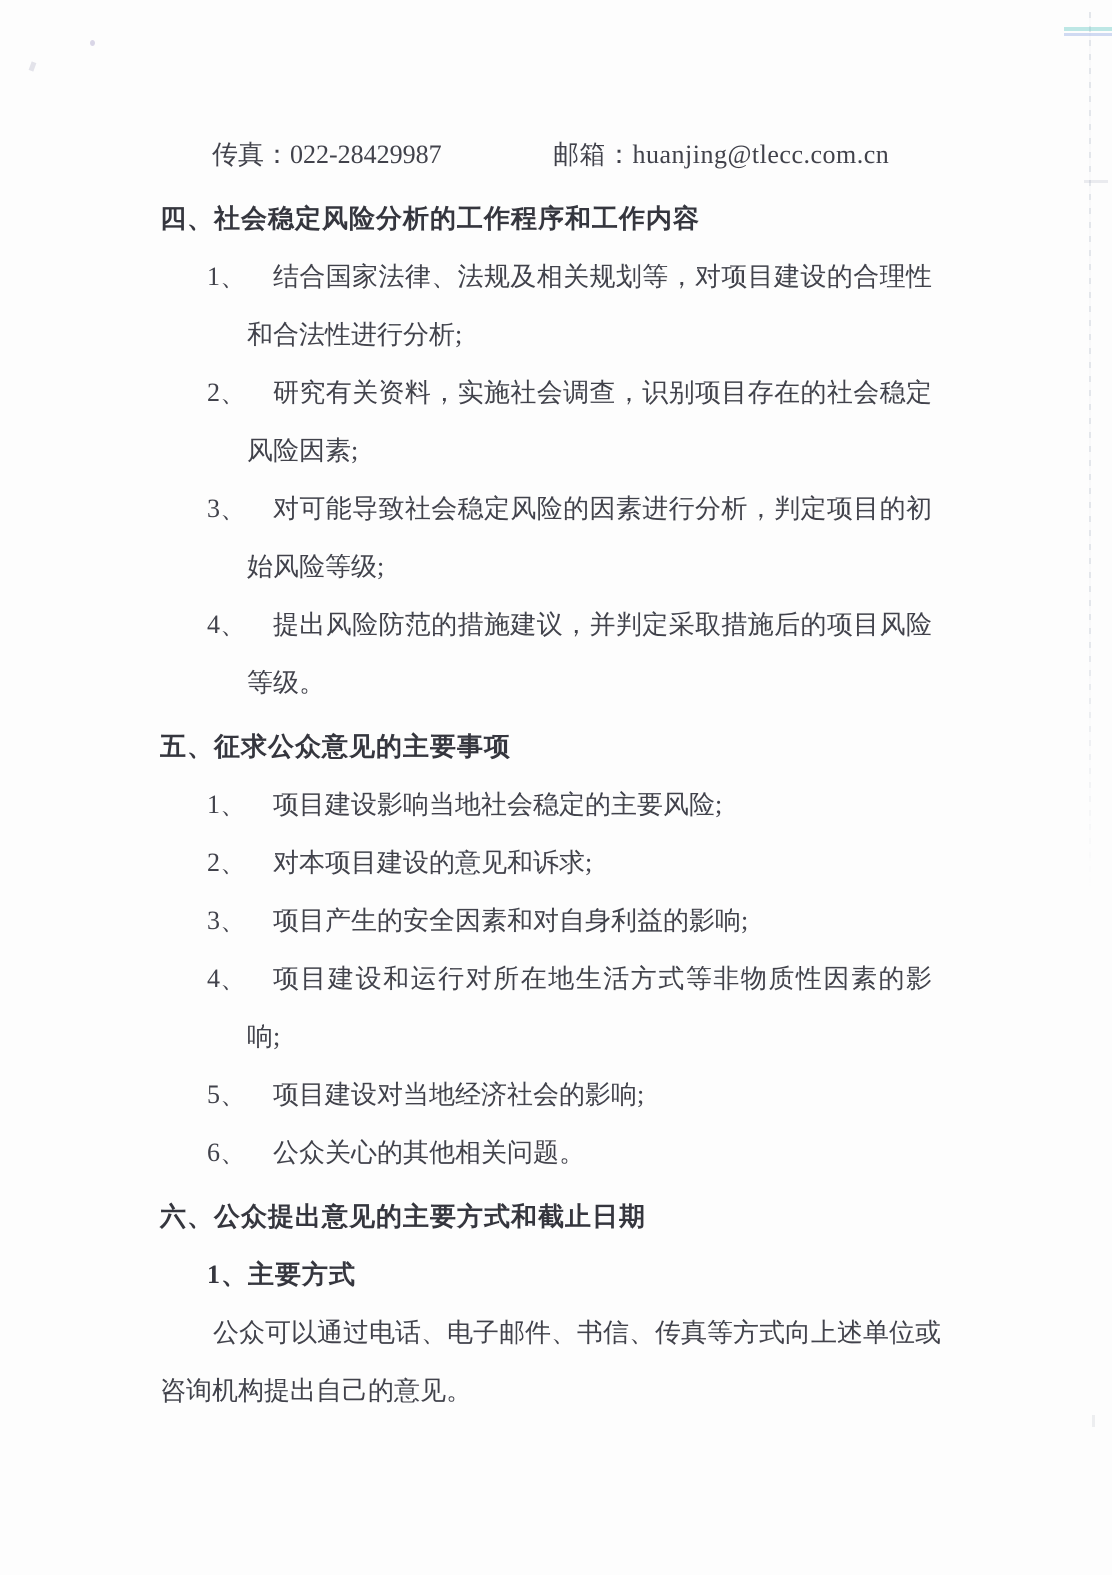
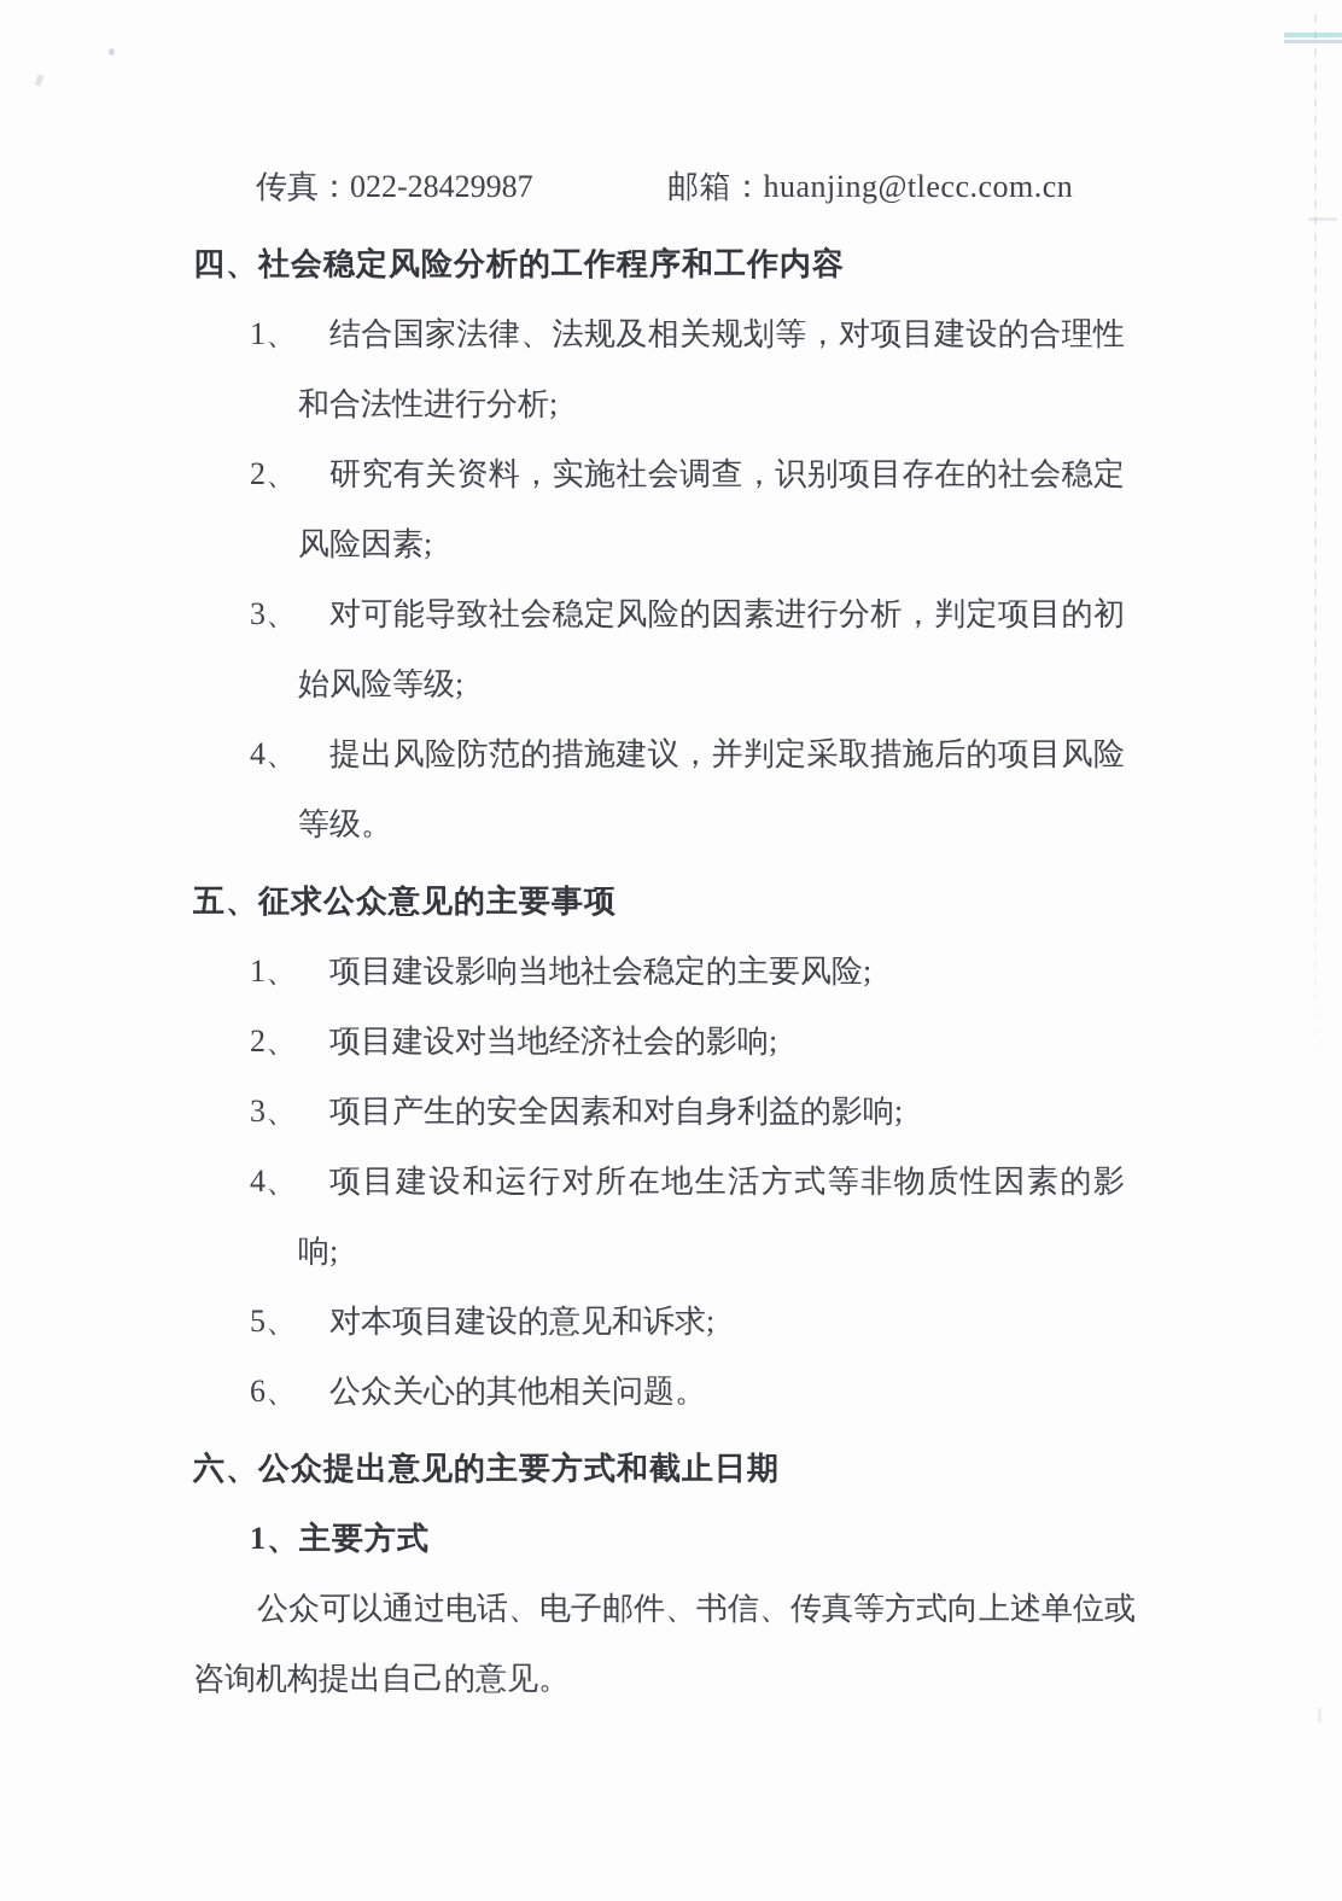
  传真：022-28429987
  邮箱：huanjing@tlecc.com.cn
  四、社会稳定风险分析的工作程序和工作内容
  1、
  结合国家法律、法规及相关规划等，对项目建设的合理性
  和合法性进行分析;
  2、
  研究有关资料，实施社会调查，识别项目存在的社会稳定
  风险因素;
  3、
  对可能导致社会稳定风险的因素进行分析，判定项目的初
  始风险等级;
  4、
  提出风险防范的措施建议，并判定采取措施后的项目风险
  等级。
  五、征求公众意见的主要事项
  1、
  项目建设影响当地社会稳定的主要风险;
  2、
- 对本项目建设的意见和诉求;
+ 项目建设对当地经济社会的影响;
  3、
  项目产生的安全因素和对自身利益的影响;
  4、
  项目建设和运行对所在地生活方式等非物质性因素的影
  响;
  5、
- 项目建设对当地经济社会的影响;
+ 对本项目建设的意见和诉求;
  6、
  公众关心的其他相关问题。
  六、公众提出意见的主要方式和截止日期
  1、主要方式
  公众可以通过电话、电子邮件、书信、传真等方式向上述单位或
  咨询机构提出自己的意见。
